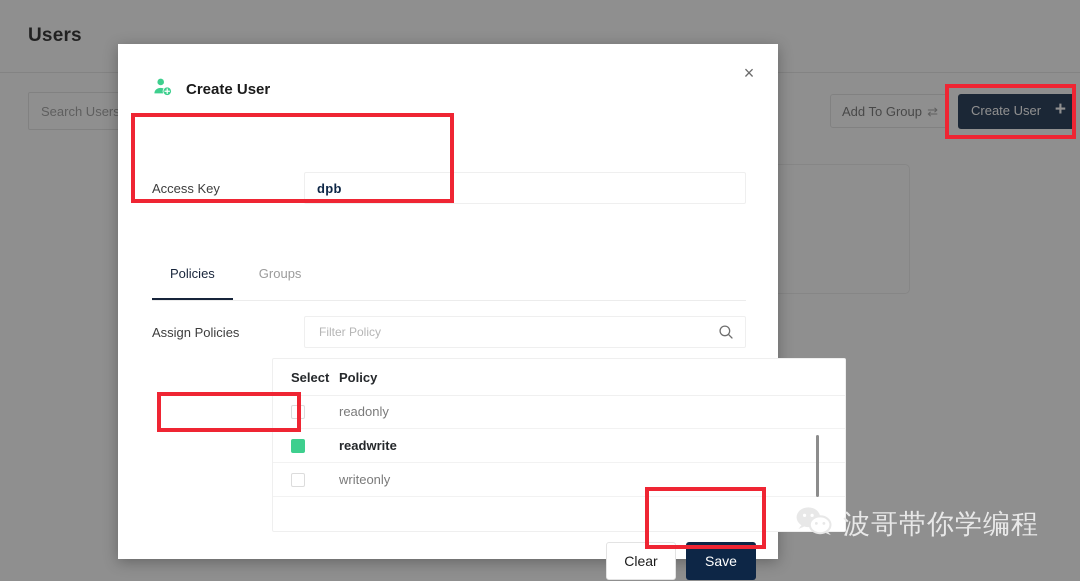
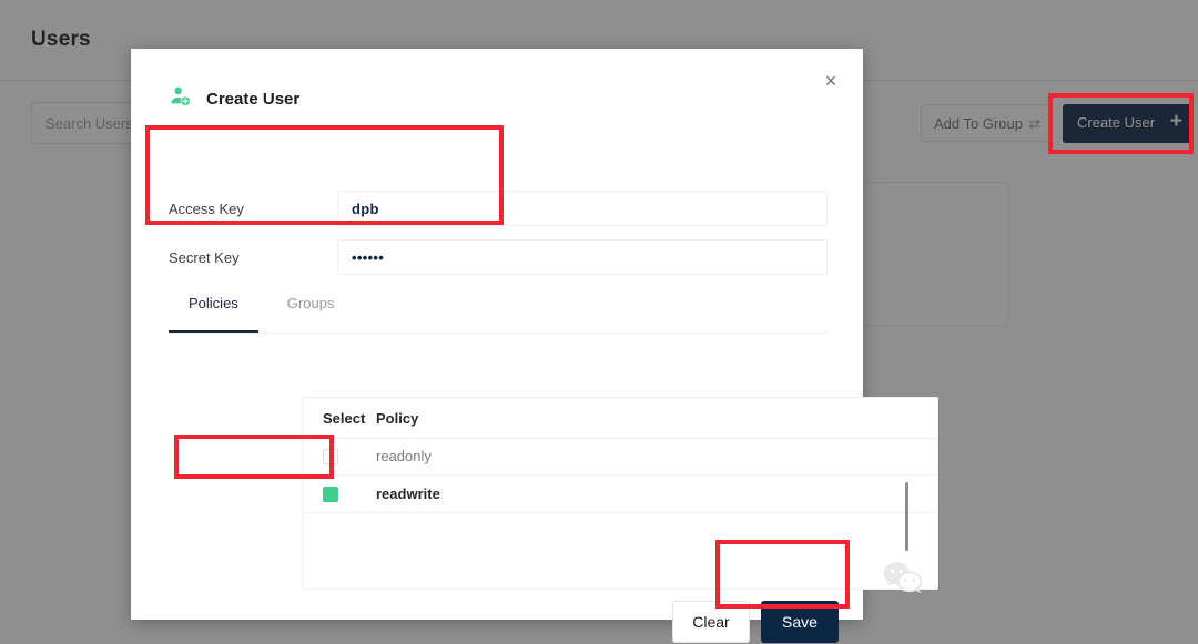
  Users
  Search Users
  Add To Group
  ⇄
  Create User
  +
  ×
  Create User
  Access Key
  dpb
+ Secret Key
+ ••••••
  Policies
  Groups
- Assign Policies
- Filter Policy
  Select
  Policy
  readonly
  readwrite
- writeonly
  Clear
  Save
- 波哥带你学编程
